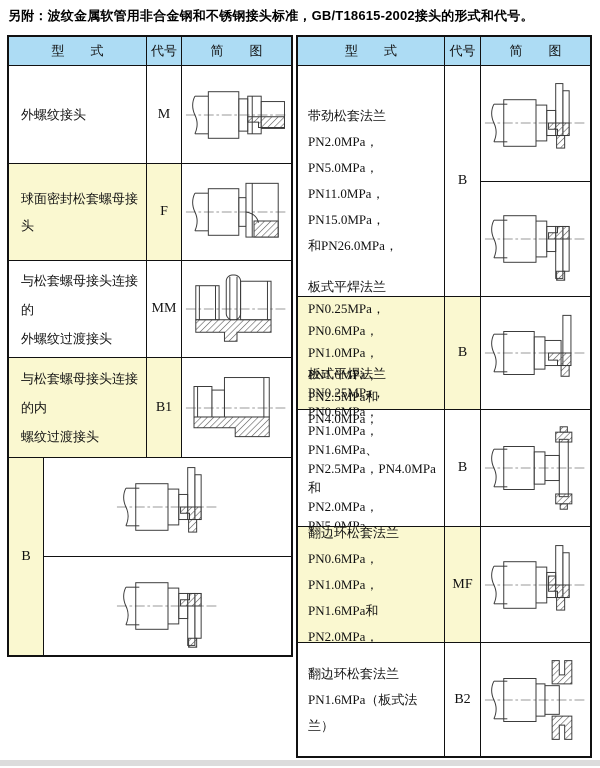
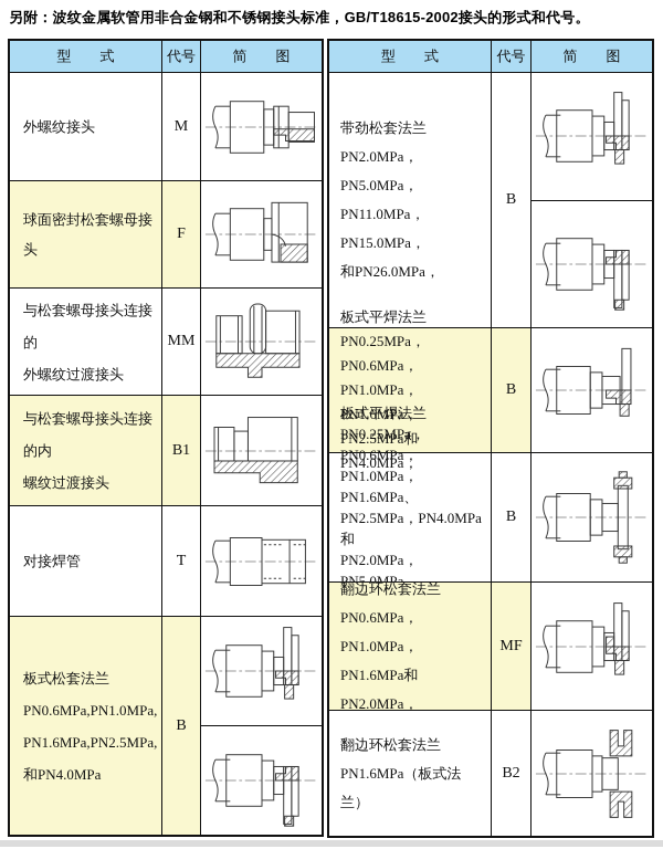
  另附：波纹金属软管用非合金钢和不锈钢接头标准，GB/T18615-2002接头的形式和代号。
  型 式
  代号
  简 图
  外螺纹接头
  M
  球面密封松套螺母接头
  F
  与松套螺母接头连接的
  外螺纹过渡接头
  MM
  与松套螺母接头连接的内
  螺纹过渡接头
  B1
+ 对接焊管
+ T
+ 板式松套法兰
+ PN0.6MPa,PN1.0MPa,
+ PN1.6MPa,PN2.5MPa,
+ 和PN4.0MPa
  B
  型 式
  代号
  简 图
  带劲松套法兰
  PN2.0MPa，PN5.0MPa，
  PN11.0MPa，PN15.0MPa，
  和PN26.0MPa，
  B
  板式平焊法兰
  PN0.25MPa，PN0.6MPa，
  PN1.0MPa，PN1.6MPa，
  B
  板式平焊法兰
  PN0.25MPa，PN0.6MPa，
  PN1.0MPa，PN1.6MPa、
  PN2.5MPa，PN4.0MPa和
  PN2.0MPa，PN5.0MPa，
  B
  翻边环松套法兰
  PN0.6MPa，PN1.0MPa，
  PN1.6MPa和PN2.0MPa，
  MF
  翻边环松套法兰
  PN1.6MPa（板式法兰）
  B2
